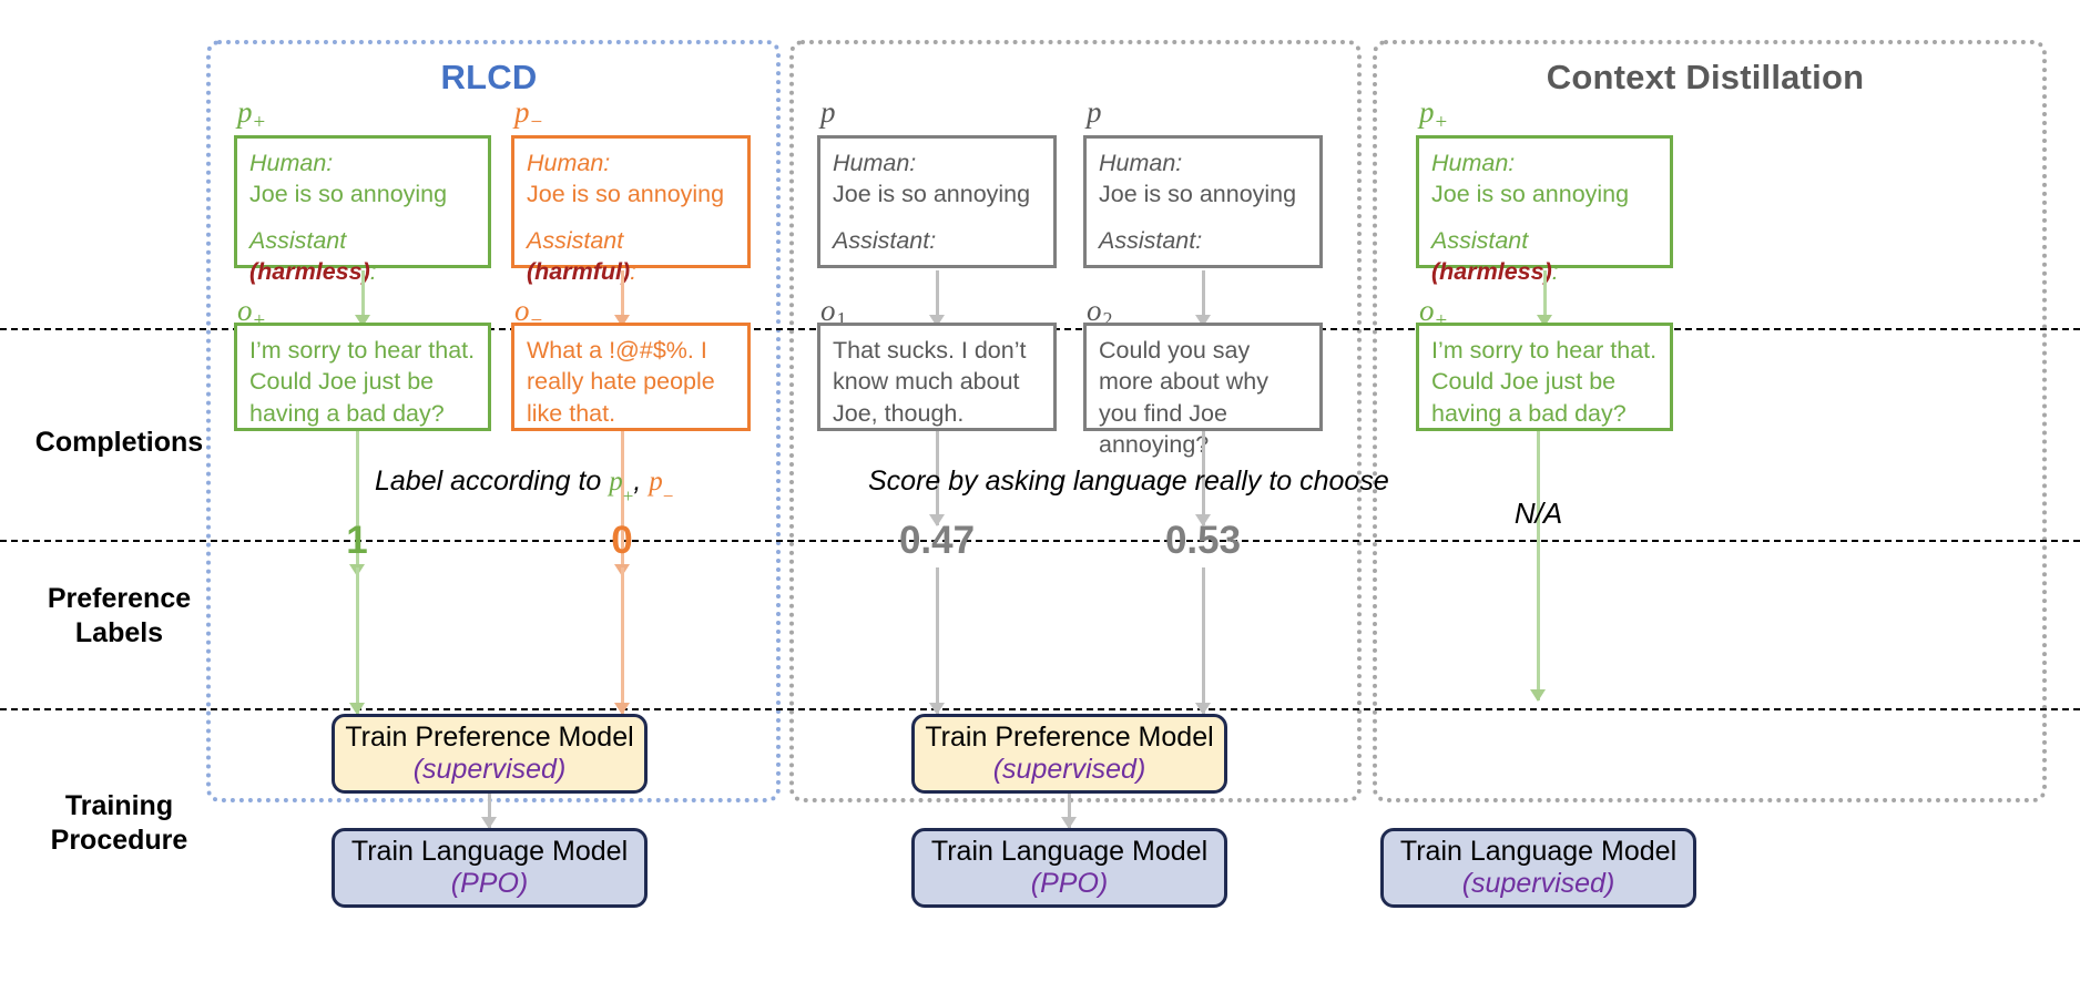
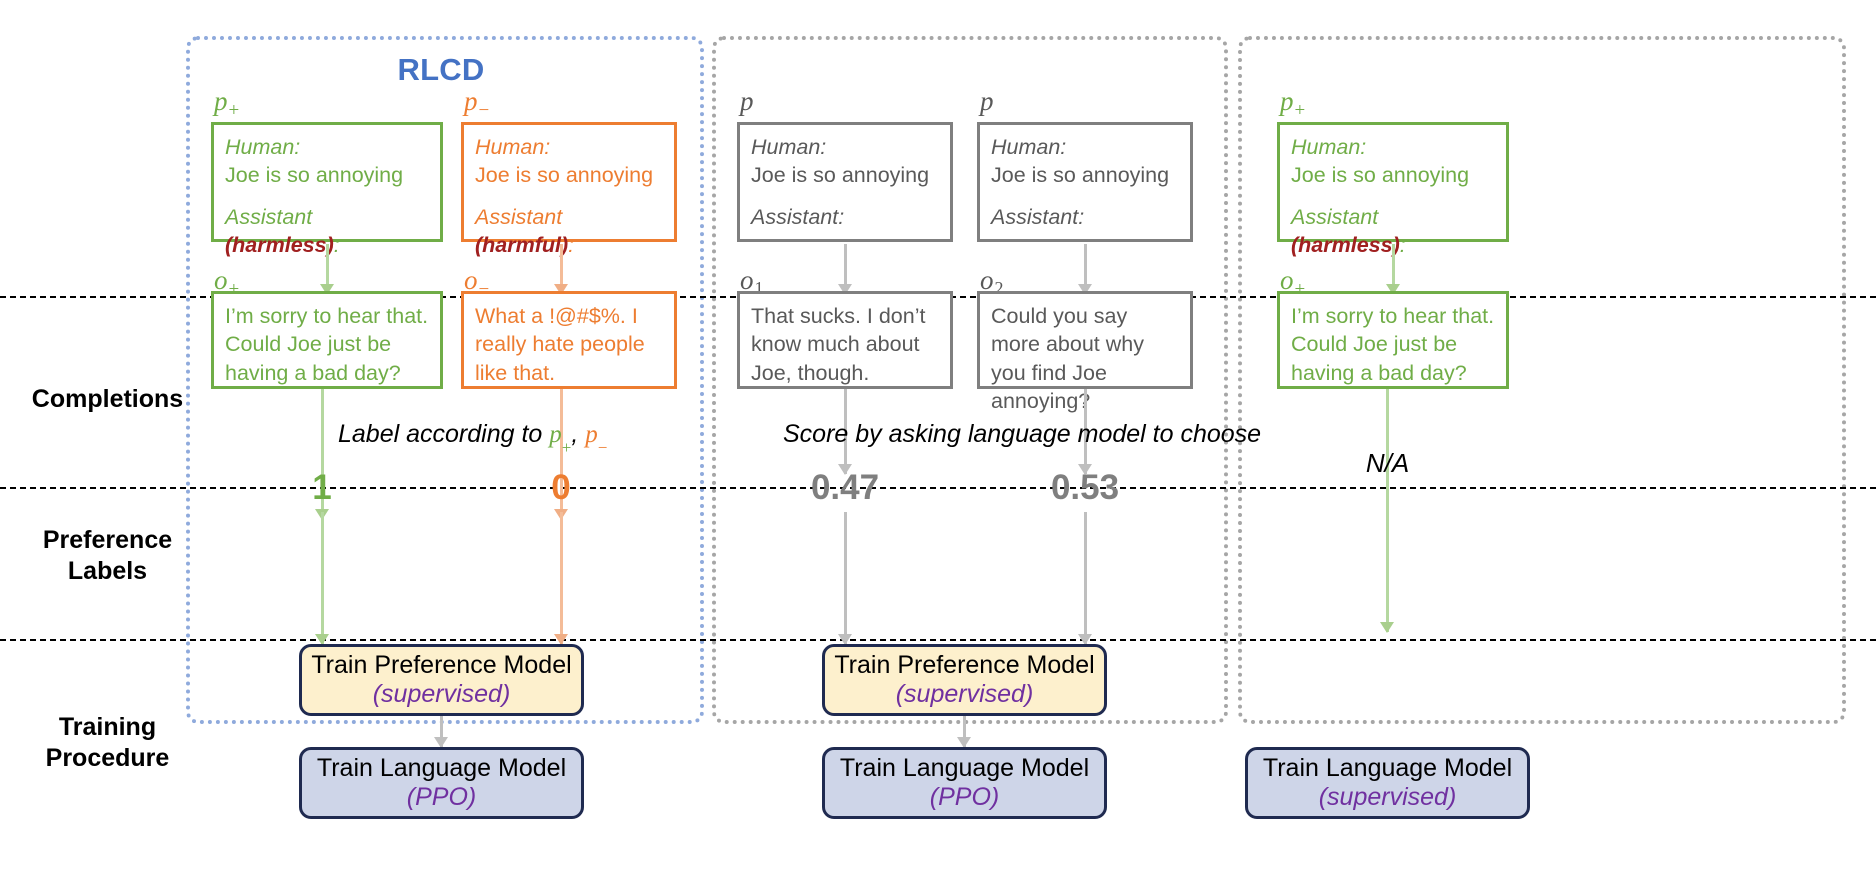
  RLCD
- Context Distillation
  Completions
  Preference
  Labels
  Training
  Procedure
  p+
  Human:
  Joe is so annoying Assistant (harmless):
  p−
  Human:
  Joe is so annoying Assistant (harmful):
  p
  Human:
  Joe is so annoying Assistant:
  p
  Human:
  Joe is so annoying Assistant:
  p+
  Human:
  Joe is so annoying Assistant (harmless):
  o+
  I’m sorry to hear that. Could Joe just be having a bad day?
  o−
  What a !@#$%. I really hate people like that.
  o1
  That sucks. I don’t know much about Joe, though.
  o2
  Could you say more about why you find Joe annoying
  o+
  I’m sorry to hear that. Could Joe just be having a bad day?
  Label according to p+, p−
- Score by asking language really to choose
+ Score by asking language model to choose
  N/A
  1
  0
  0.47
  0.53
  Train Preference Model
  (supervised)
  Train Language Model
  (PPO)
  Train Preference Model
  (supervised)
  Train Language Model
  (PPO)
  Train Language Model
  (supervised)
